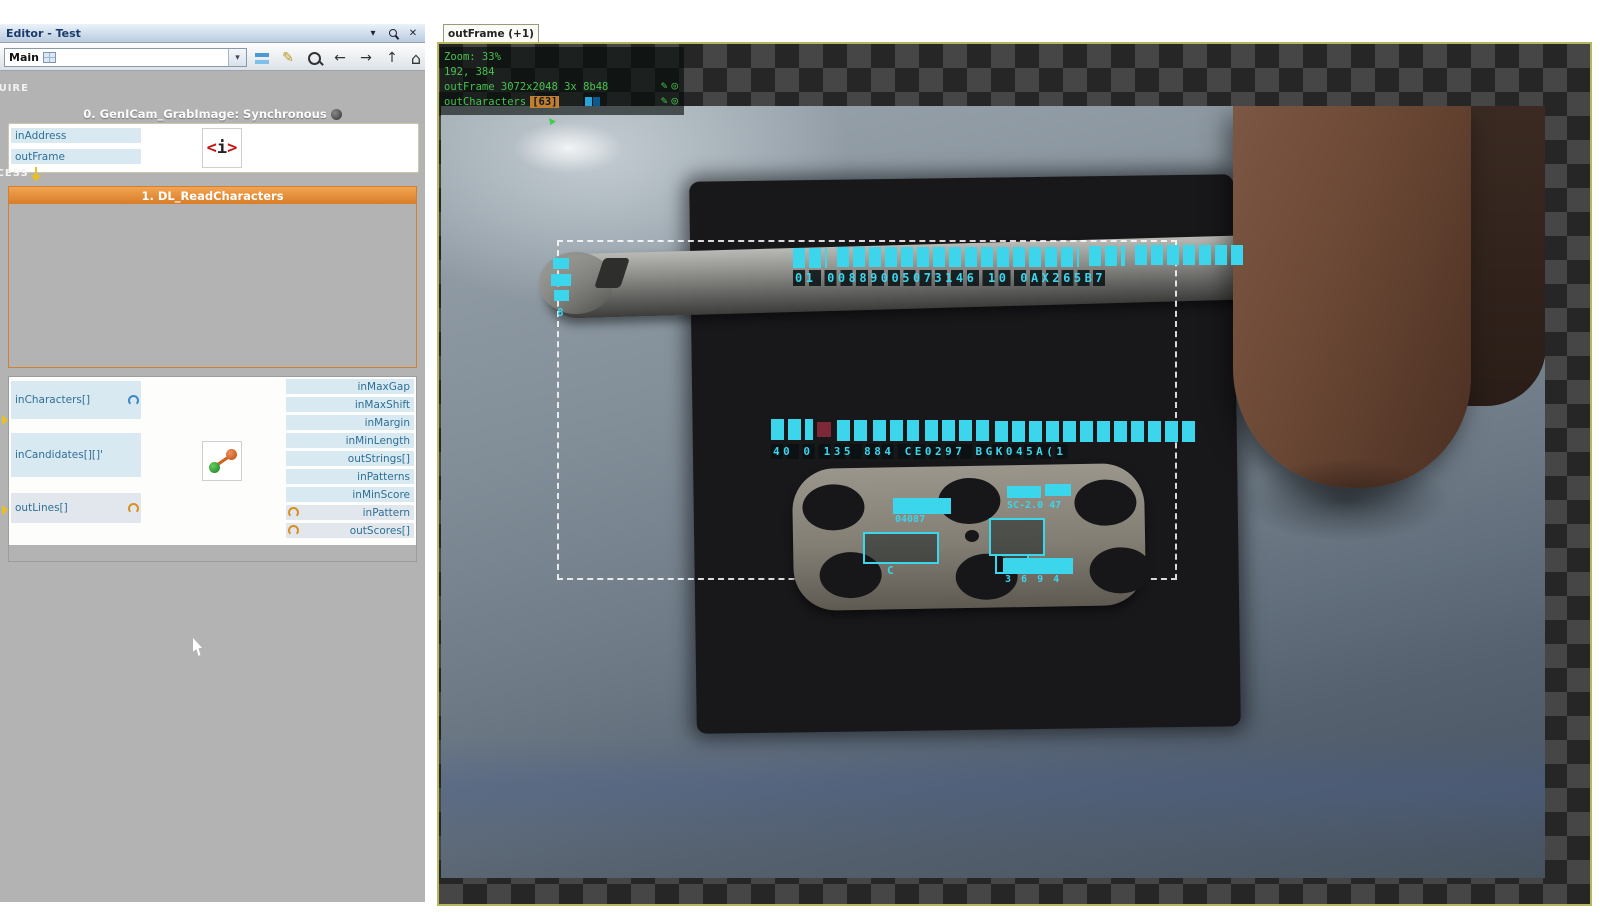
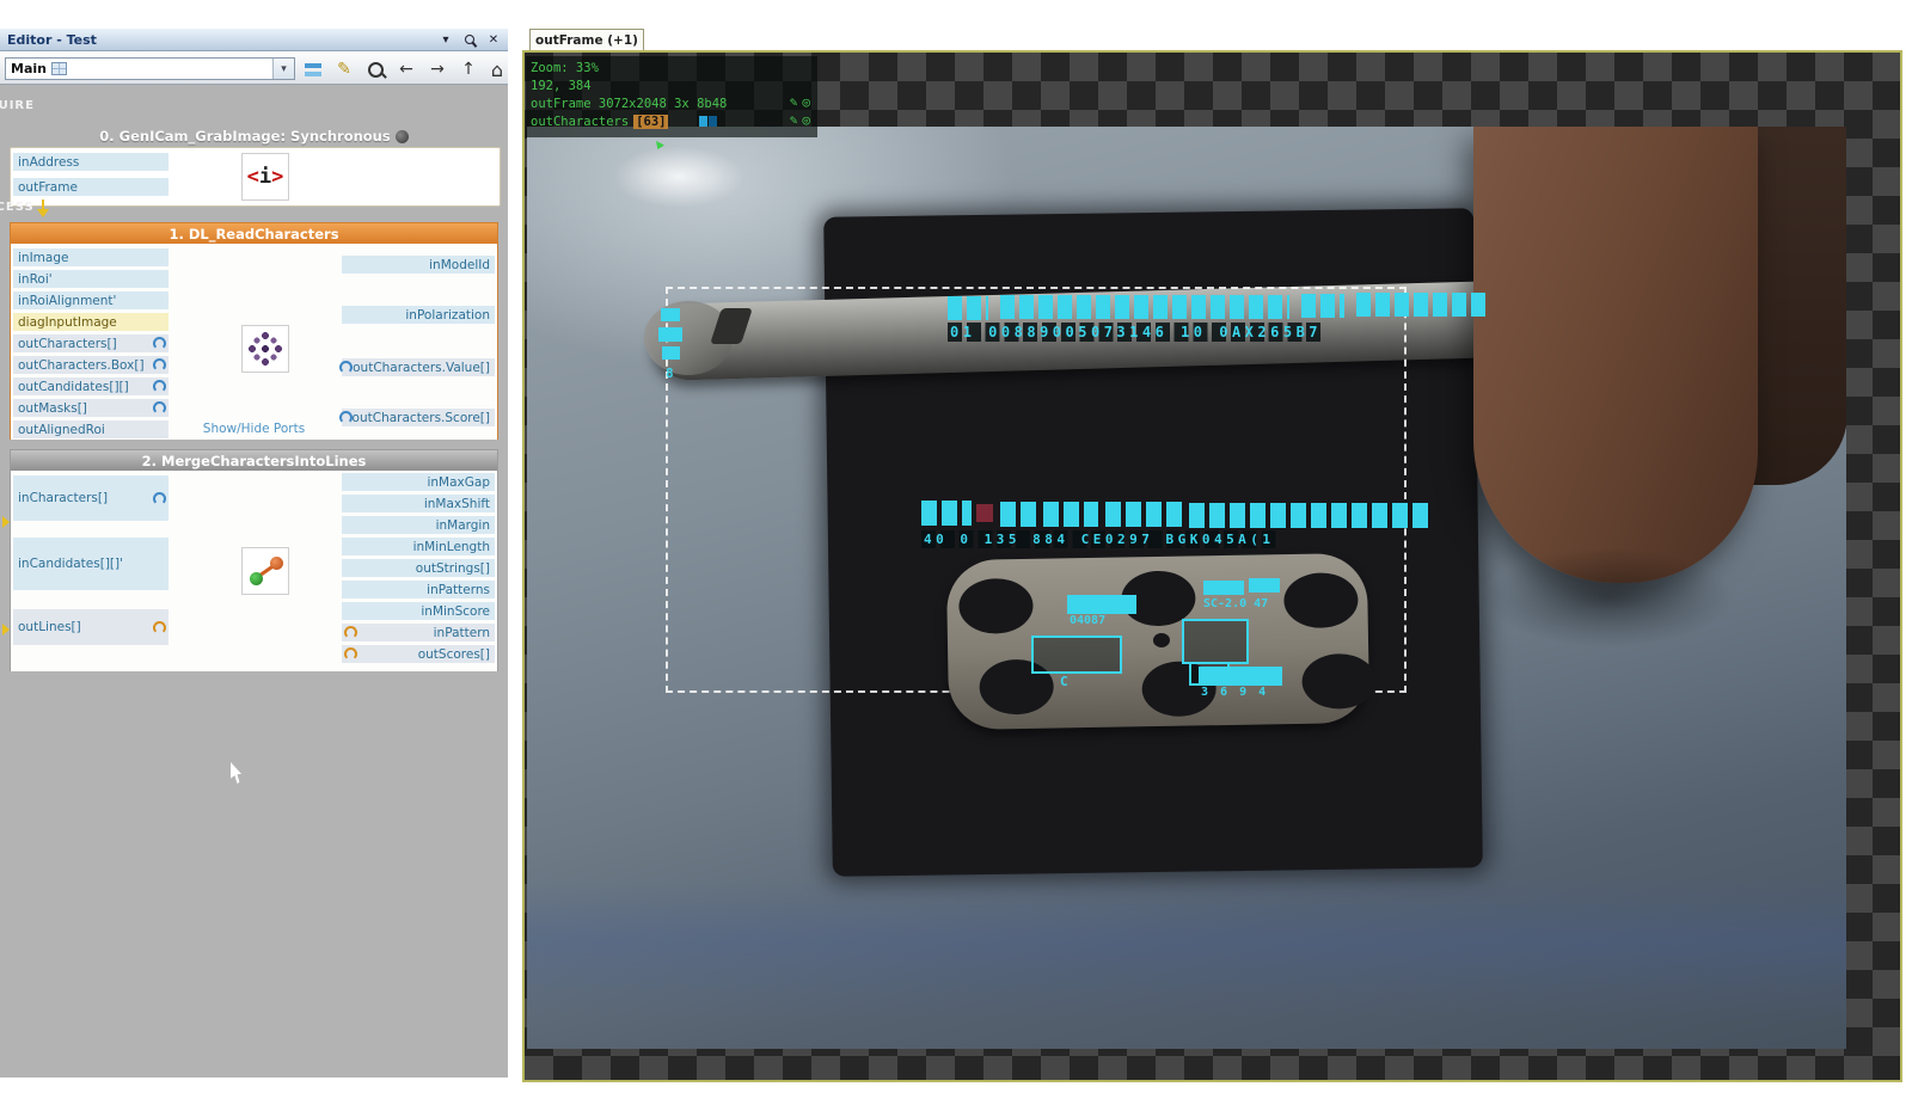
  Editor - Test
  ▾
  ✕
  Main
  ▾
  ✎
  ←
  →
  ↑
  ⌂
  0. GenICam_GrabImage: Synchronous
  inAddress
  outFrame
  <i>
  1. DL_ReadCharacters
+ inImage
+ inRoi'
+ inRoiAlignment'
+ diagInputImage
+ outCharacters[]
+ outCharacters.Box[]
+ outCandidates[][]
+ outMasks[]
+ outAlignedRoi
+ inModelId
+ inPolarization
+ outCharacters.Value[]
+ outCharacters.Score[]
+ Show/Hide Ports
+ 2. MergeCharactersIntoLines
  inCharacters[]
  inCandidates[][]'
  outLines[]
  inMaxGap
  inMaxShift
  inMargin
  inMinLength
  outStrings[]
  inPatterns
  inMinScore
  inPattern
  outScores[]
  outFrame (+1)
  01 00889005073146 10 0AX265B7
  8
  40 0 135 884 CE0297 BGK045A(1
  04087
  C
  SC-2.0 47
  3 6 9 4
  Zoom: 33%
  192, 384
  outFrame 3072x2048 3x 8b48
  ✎
  ◎
  outCharacters
  [63]
  ✎
  ◎
